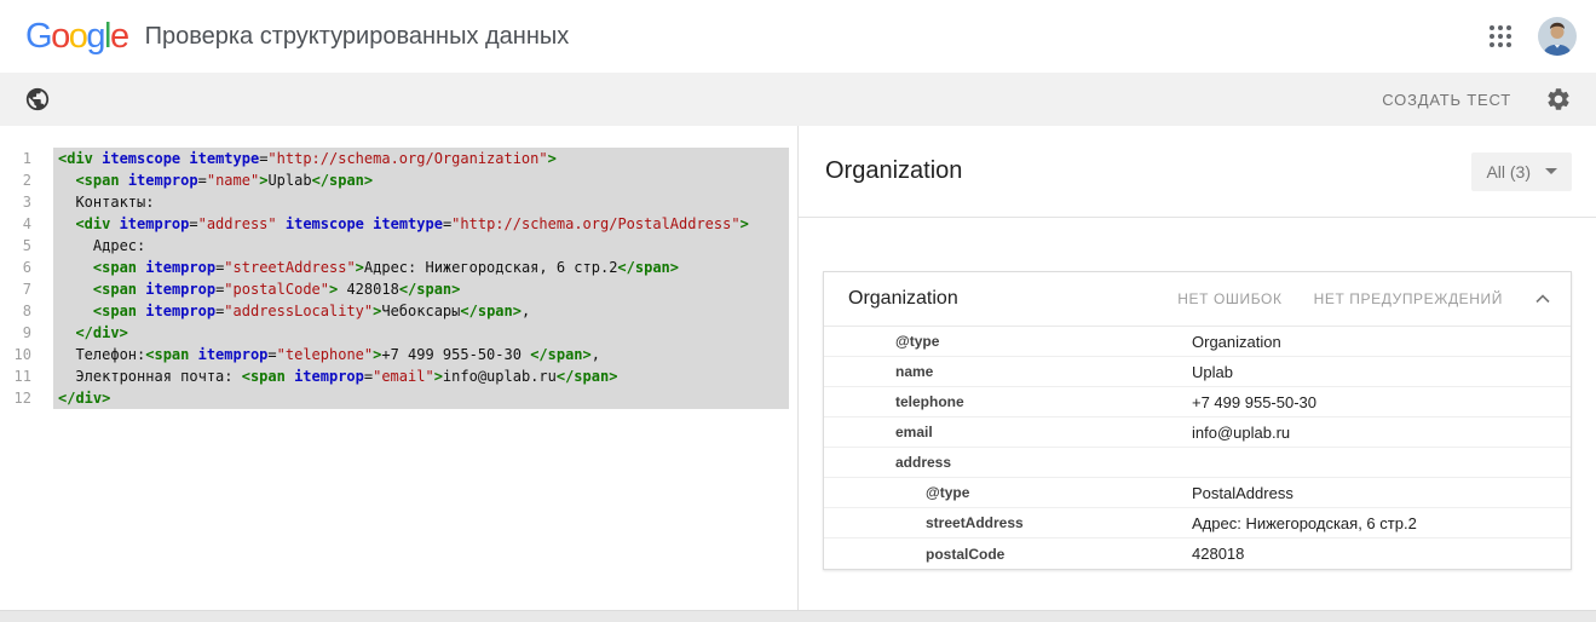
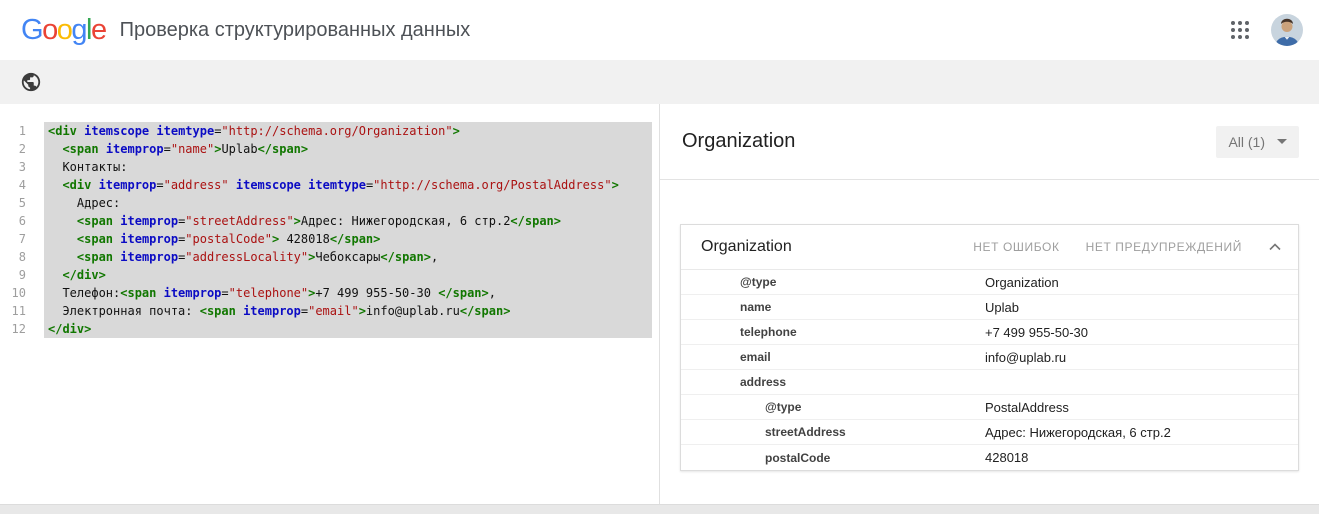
  Google
  Проверка структурированных данных
- СОЗДАТЬ ТЕСТ
  1
  2
  3
  4
  5
  6
  7
  8
  9
  10
  11
  12
  <div itemscope itemtype="http://schema.org/Organization">
  <span itemprop="name">Uplab</span>
  Контакты:
  <div itemprop="address" itemscope itemtype="http://schema.org/PostalAddress">
  Адрес:
  <span itemprop="streetAddress">Адрес: Нижегородская, 6 стр.2</span>
  <span itemprop="postalCode"> 428018</span>
  <span itemprop="addressLocality">Чебоксары</span>,
  </div>
  Телефон:<span itemprop="telephone">+7 499 955-50-30 </span>,
  Электронная почта: <span itemprop="email">info@uplab.ru</span>
  </div>
  Organization
- All (3)
+ All (1)
  Organization
  НЕТ ОШИБОК
  НЕТ ПРЕДУПРЕЖДЕНИЙ
  @type
  Organization
  name
  Uplab
  telephone
  +7 499 955-50-30
  email
  info@uplab.ru
  address
  @type
  PostalAddress
  streetAddress
  Адрес: Нижегородская, 6 стр.2
  postalCode
  428018
